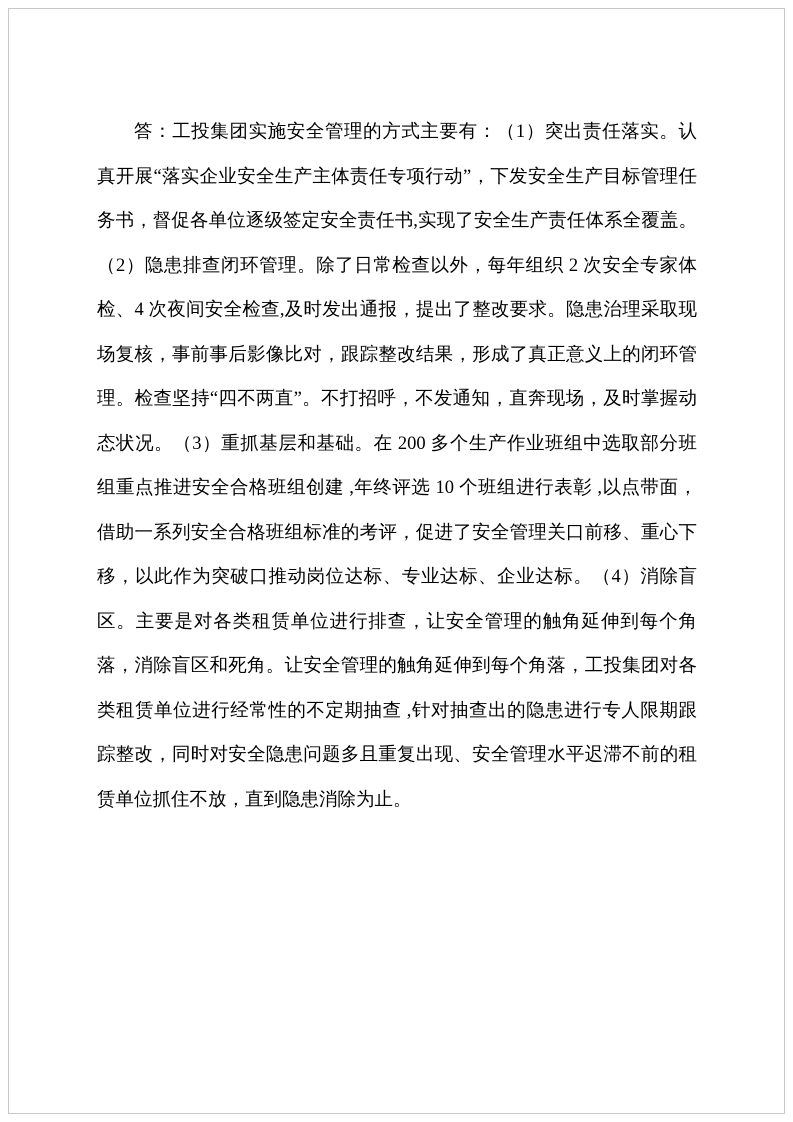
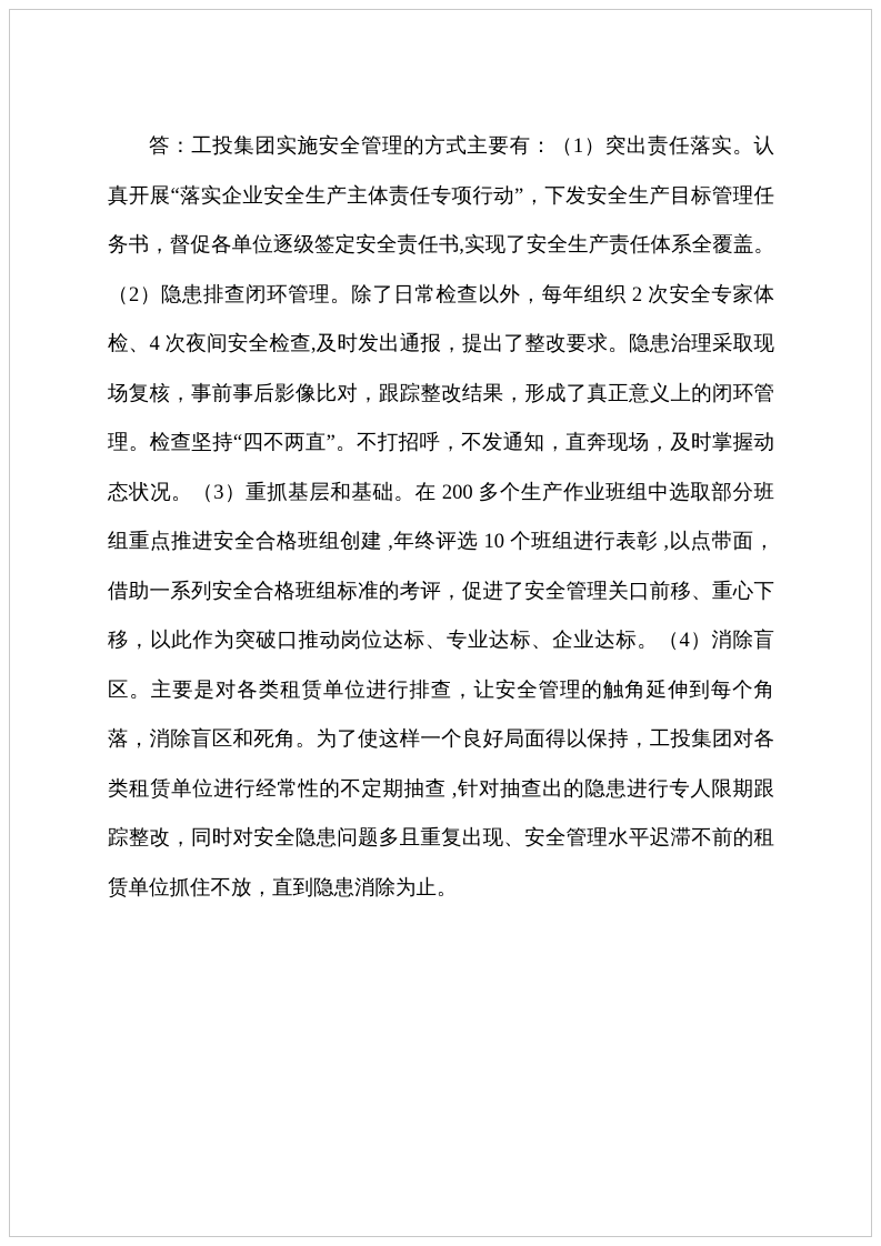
- 答：工投集团实施安全管理的方式主要有：（1）突出责任落实。认真开展“落实企业安全生产主体责任专项行动”，下发安全生产目标管理任务书，督促各单位逐级签定安全责任书,实现了安全生产责任体系全覆盖。（2）隐患排查闭环管理。除了日常检查以外，每年组织 2 次安全专家体检、4 次夜间安全检查,及时发出通报，提出了整改要求。隐患治理采取现场复核，事前事后影像比对，跟踪整改结果，形成了真正意义上的闭环管理。检查坚持“四不两直”。不打招呼，不发通知，直奔现场，及时掌握动态状况。（3）重抓基层和基础。在 200 多个生产作业班组中选取部分班组重点推进安全合格班组创建 ,年终评选 10 个班组进行表彰 ,以点带面，借助一系列安全合格班组标准的考评，促进了安全管理关口前移、重心下移，以此作为突破口推动岗位达标、专业达标、企业达标。（4）消除盲区。主要是对各类租赁单位进行排查，让安全管理的触角延伸到每个角落，消除盲区和死角。让安全管理的触角延伸到每个角落，工投集团对各类租赁单位进行经常性的不定期抽查 ,针对抽查出的隐患进行专人限期跟踪整改，同时对安全隐患问题多且重复出现、安全管理水平迟滞不前的租赁单位抓住不放，直到隐患消除为止。
+ 答：工投集团实施安全管理的方式主要有：（1）突出责任落实。认真开展“落实企业安全生产主体责任专项行动”，下发安全生产目标管理任务书，督促各单位逐级签定安全责任书,实现了安全生产责任体系全覆盖。（2）隐患排查闭环管理。除了日常检查以外，每年组织 2 次安全专家体检、4 次夜间安全检查,及时发出通报，提出了整改要求。隐患治理采取现场复核，事前事后影像比对，跟踪整改结果，形成了真正意义上的闭环管理。检查坚持“四不两直”。不打招呼，不发通知，直奔现场，及时掌握动态状况。（3）重抓基层和基础。在 200 多个生产作业班组中选取部分班组重点推进安全合格班组创建 ,年终评选 10 个班组进行表彰 ,以点带面，借助一系列安全合格班组标准的考评，促进了安全管理关口前移、重心下移，以此作为突破口推动岗位达标、专业达标、企业达标。（4）消除盲区。主要是对各类租赁单位进行排查，让安全管理的触角延伸到每个角落，消除盲区和死角。为了使这样一个良好局面得以保持，工投集团对各类租赁单位进行经常性的不定期抽查 ,针对抽查出的隐患进行专人限期跟踪整改，同时对安全隐患问题多且重复出现、安全管理水平迟滞不前的租赁单位抓住不放，直到隐患消除为止。
